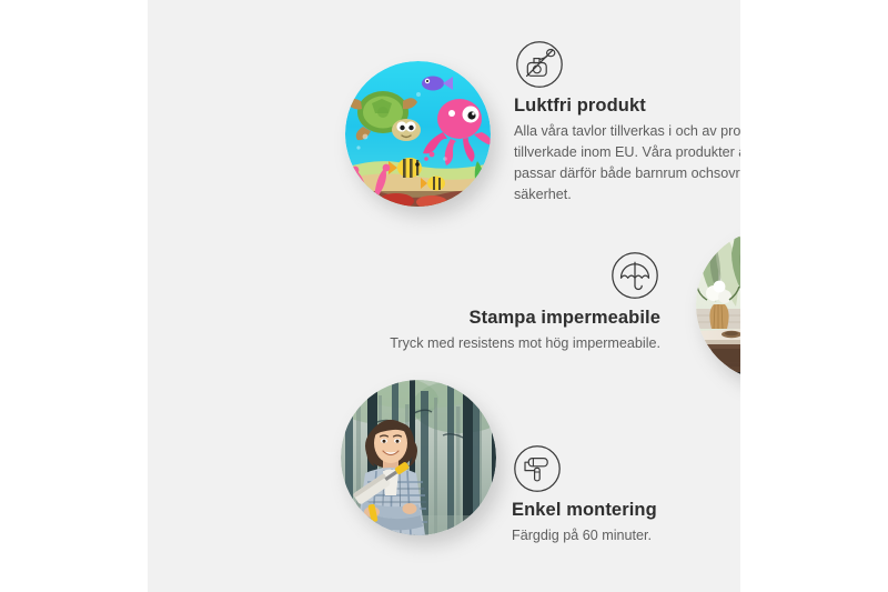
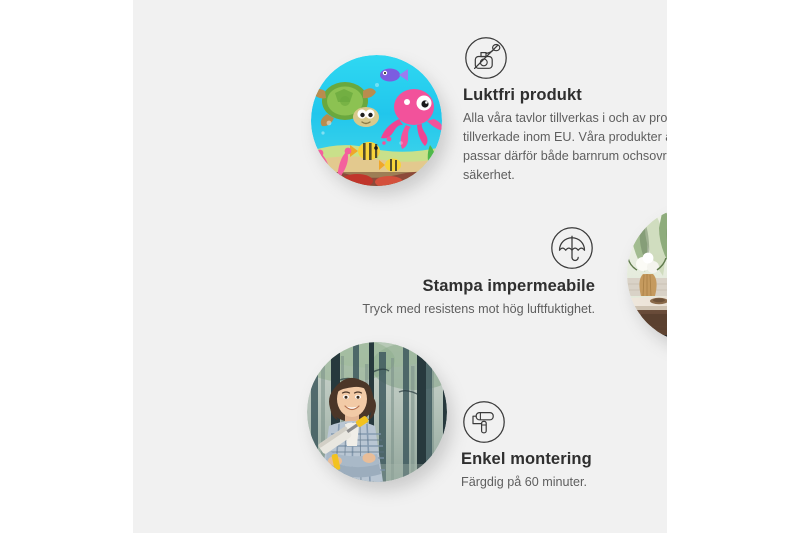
  Luktfri produkt
  Alla våra tavlor tillverkas i och av pro tillverkade inom EU. Våra produkter passar därför både barnrum ochsovr säkerhet.
  Stampa impermeabile
- Tryck med resistens mot hög impermeabile.
+ Tryck med resistens mot hög luftfuktighet.
  Enkel montering
  Färgdig på 60 minuter.
